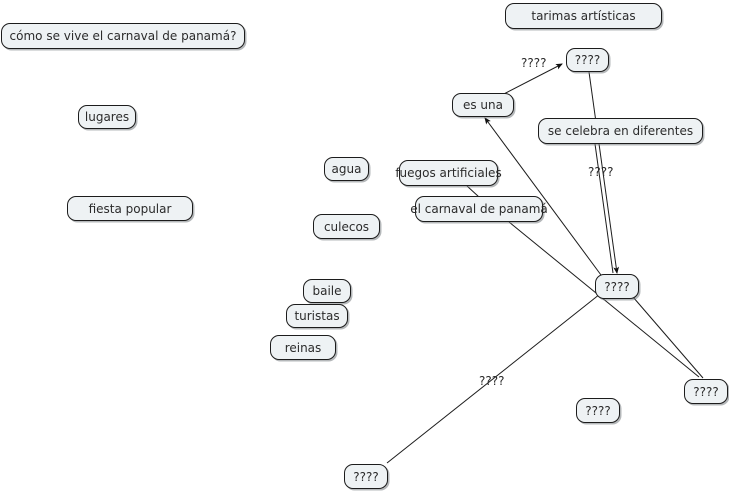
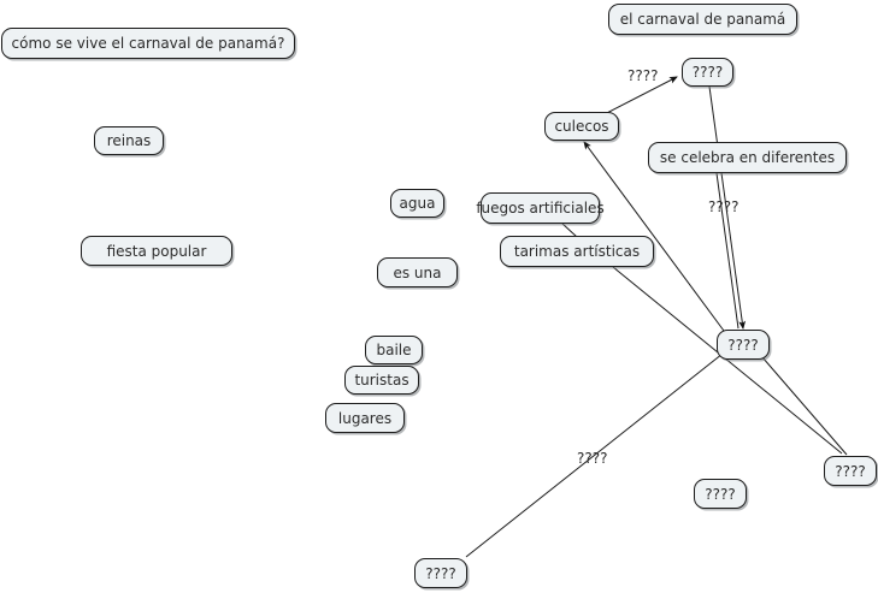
  cómo se vive el carnaval de panamá?
- lugares
+ reinas
  fiesta popular
  agua
- culecos
+ es una
  baile
  turistas
- reinas
+ lugares
- tarimas artísticas
+ el carnaval de panamá
  ????
- es una
+ culecos
  se celebra en diferentes
  fuegos artificiales
- el carnaval de panamá
+ tarimas artísticas
  ????
  ????
  ????
  ????
  ????
  ????
  ????
